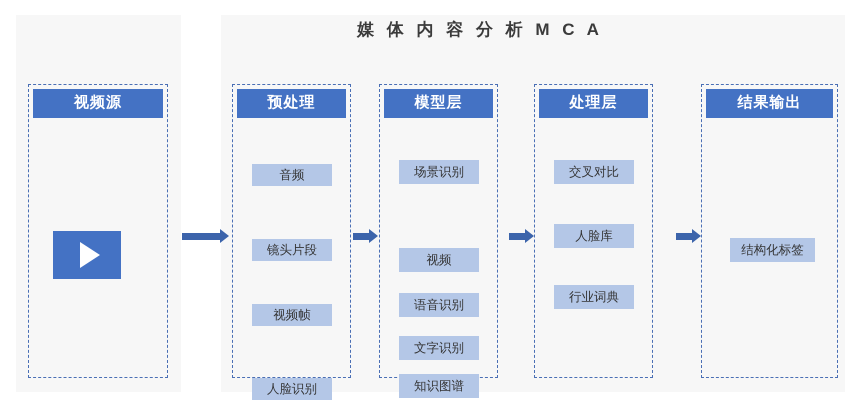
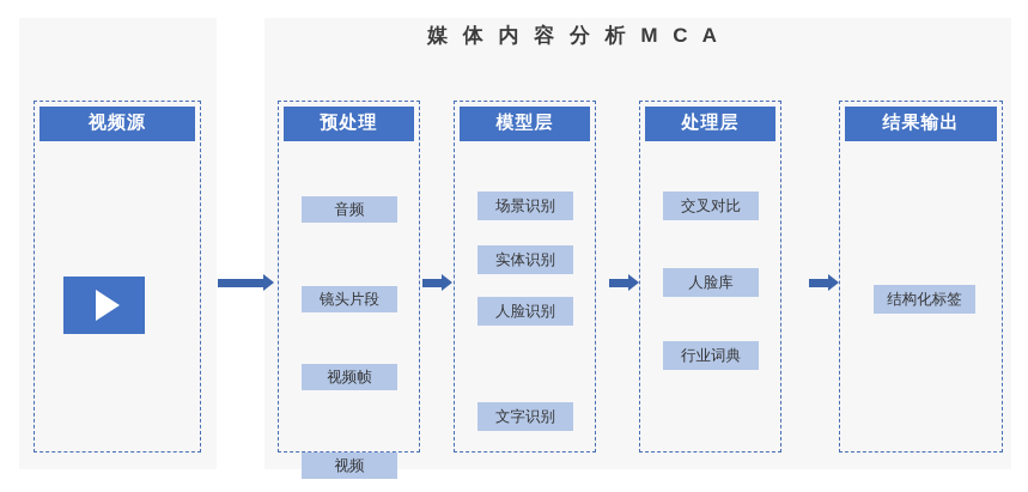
  媒 体 内 容 分 析 M C A
  视频源
  预处理
  音频
  镜头片段
  视频帧
- 人脸识别
+ 视频
  模型层
  场景识别
+ 实体识别
- 视频
+ 人脸识别
- 语音识别
  文字识别
- 知识图谱
  处理层
  交叉对比
  人脸库
  行业词典
  结果输出
  结构化标签
